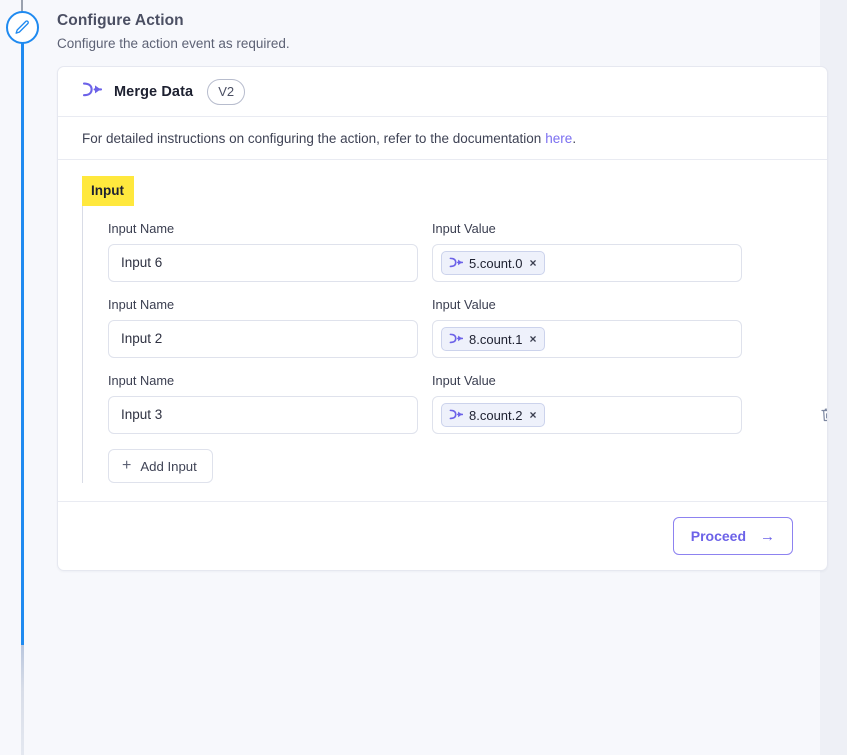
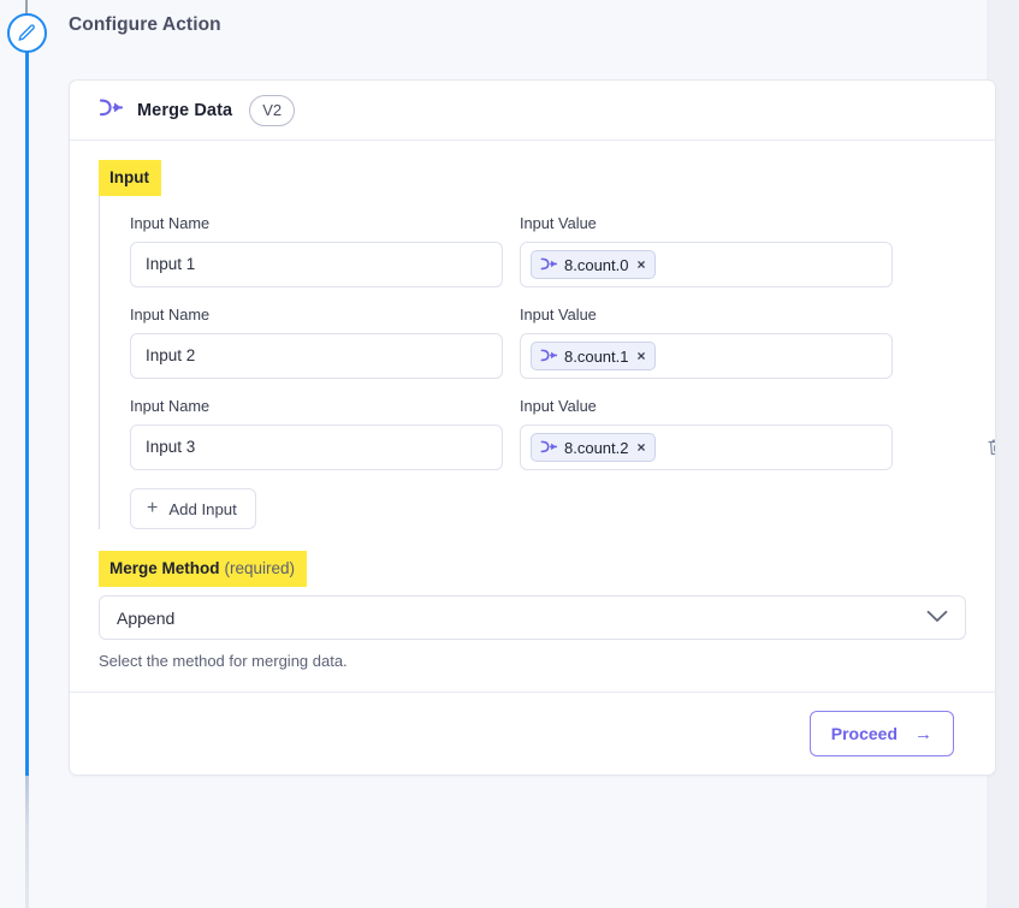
  Configure Action
- Configure the action event as required.
  Merge Data
  V2
- For detailed instructions on configuring the action, refer to the documentation
- here
- .
  Input
  Input Name
- Input 6
+ Input 1
  Input Value
- 5.count.0
+ 8.count.0
  ×
  Input Name
  Input 2
  Input Value
  8.count.1
  ×
  Input Name
  Input 3
  Input Value
  8.count.2
  ×
  +
  Add Input
+ Merge Method (required)
+ Append
+ Select the method for merging data.
  Proceed
  →
